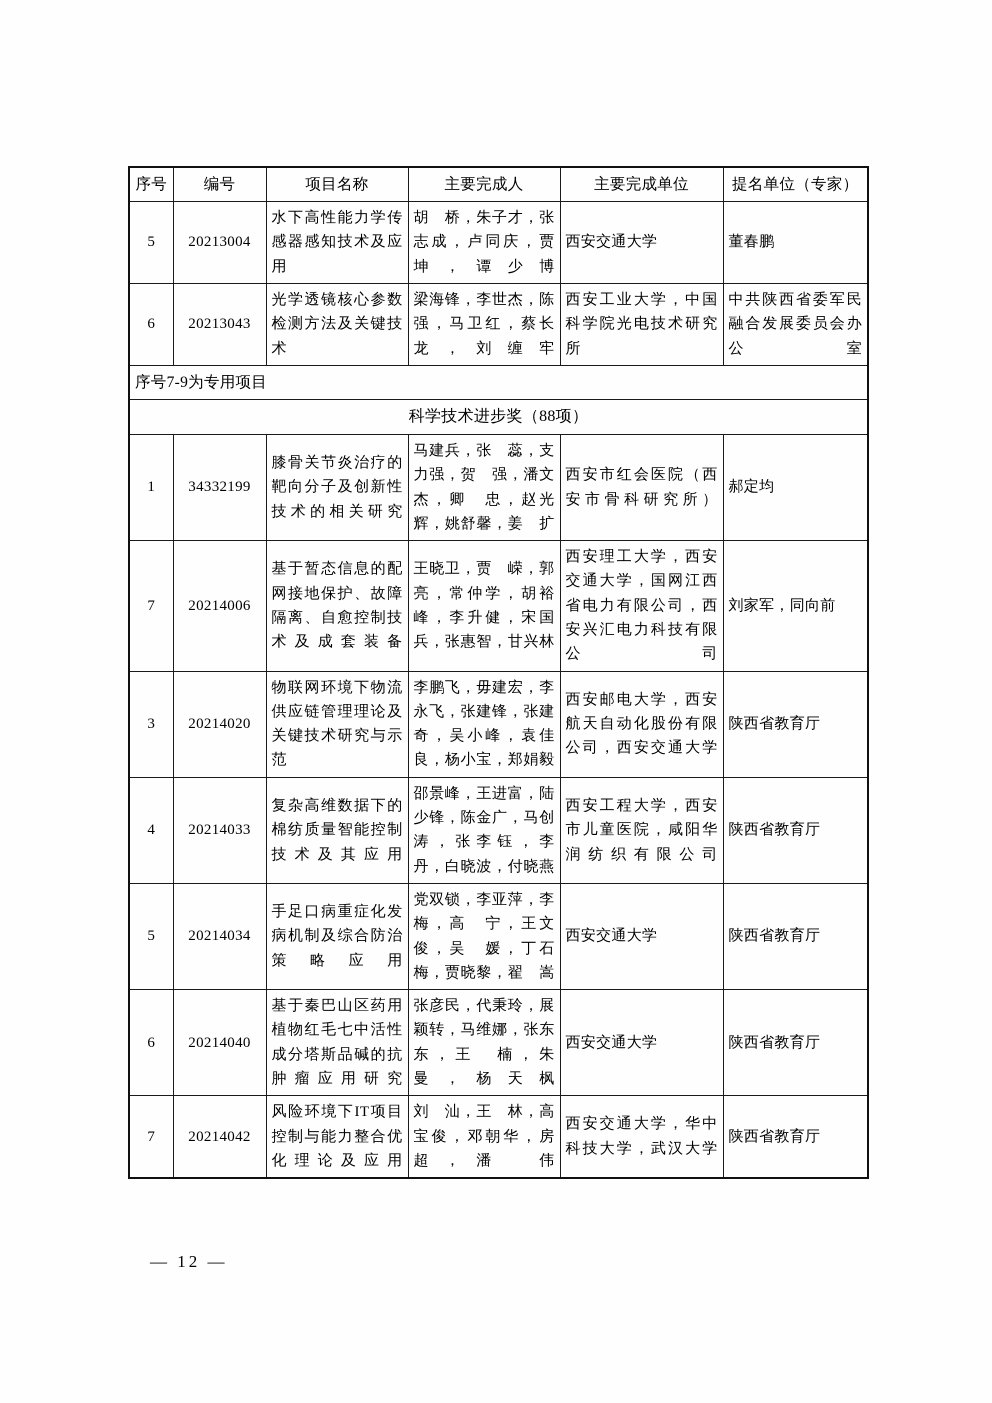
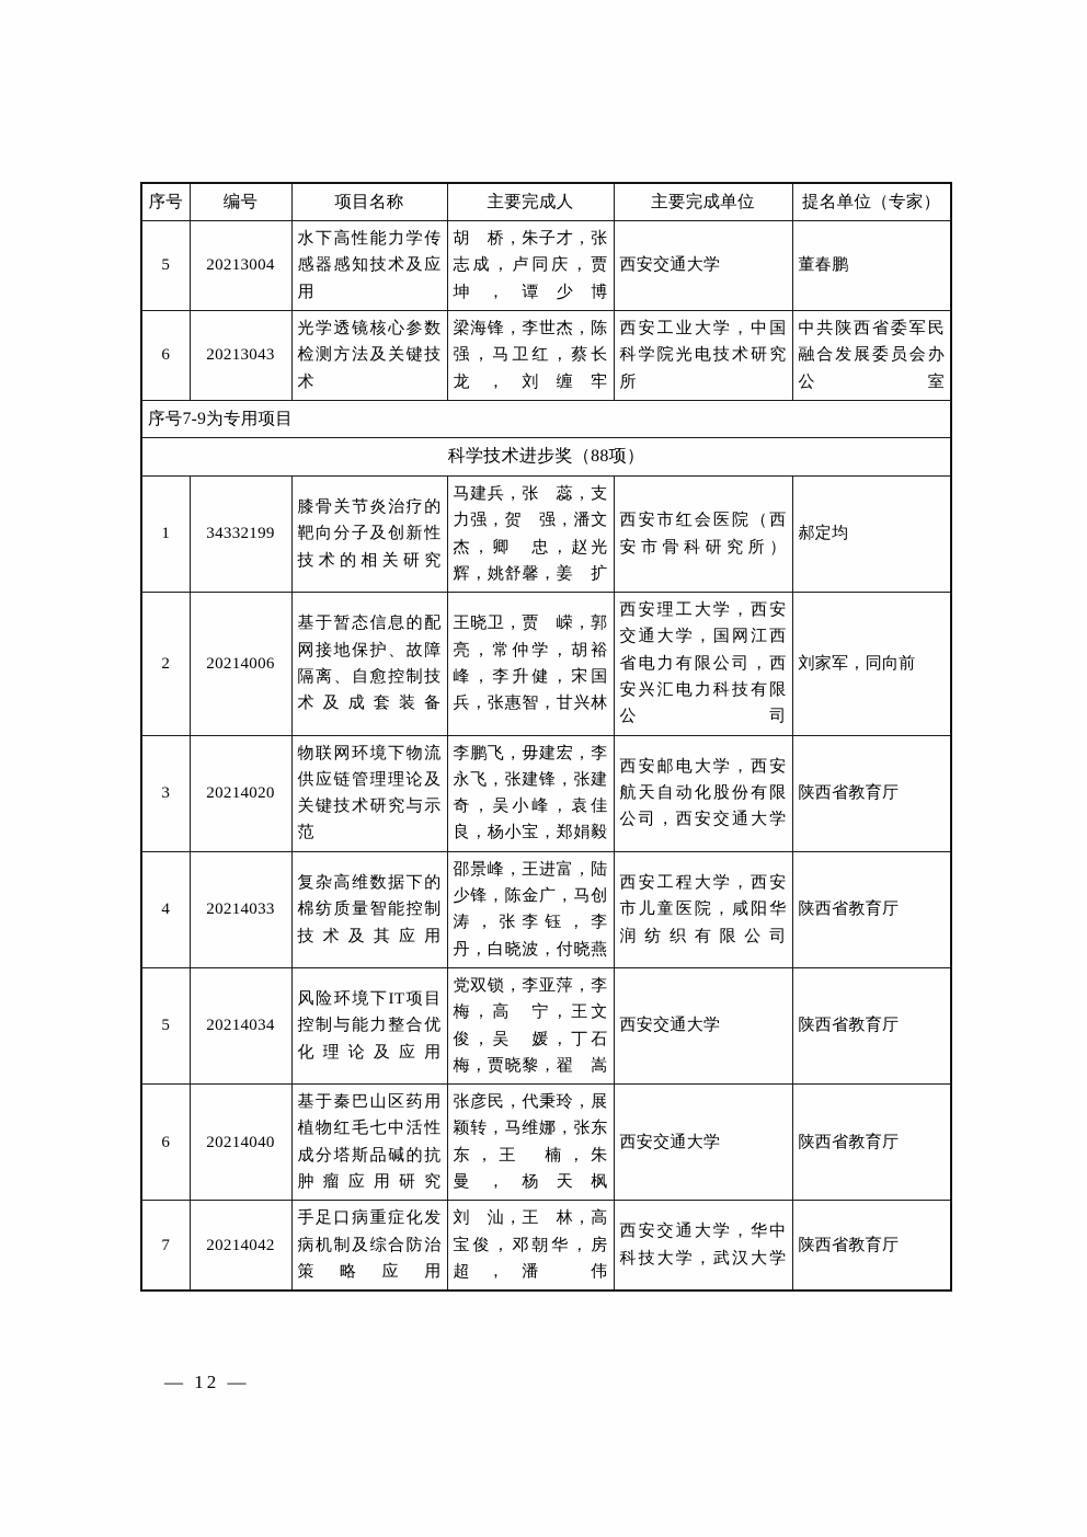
  序号	编号	项目名称	主要完成人	主要完成单位	提名单位（专家）
  5	20213004	水下高性能力学传感器感知技术及应用	胡 桥，朱子才，张志成，卢同庆，贾 坤，谭少博	西安交通大学	董春鹏
  6	20213043	光学透镜核心参数检测方法及关键技术	梁海锋，李世杰，陈 强，马卫红，蔡长龙，刘缠牢	西安工业大学，中国科学院光电技术研究所	中共陕西省委军民融合发展委员会办公室
  序号7-9为专用项目
  科学技术进步奖（88项）
  1	34332199	膝骨关节炎治疗的靶向分子及创新性技术的相关研究	马建兵，张 蕊，支力强，贺 强，潘文杰，卿 忠，赵光辉，姚舒馨，姜 扩	西安市红会医院（西安市骨科研究所）	郝定均
- 7	20214006	基于暂态信息的配网接地保护、故障隔离、自愈控制技术及成套装备	王晓卫，贾 嵘，郭 亮，常仲学，胡裕峰，李升健，宋国兵，张惠智，甘兴林	西安理工大学，西安交通大学，国网江西省电力有限公司，西安兴汇电力科技有限公司	刘家军，同向前
+ 2	20214006	基于暂态信息的配网接地保护、故障隔离、自愈控制技术及成套装备	王晓卫，贾 嵘，郭 亮，常仲学，胡裕峰，李升健，宋国兵，张惠智，甘兴林	西安理工大学，西安交通大学，国网江西省电力有限公司，西安兴汇电力科技有限公司	刘家军，同向前
  3	20214020	物联网环境下物流供应链管理理论及关键技术研究与示范	李鹏飞，毋建宏，李永飞，张建锋，张建奇，吴小峰，袁佳良，杨小宝，郑娟毅	西安邮电大学，西安航天自动化股份有限公司，西安交通大学	陕西省教育厅
  4	20214033	复杂高维数据下的棉纺质量智能控制技术及其应用	邵景峰，王进富，陆少锋，陈金广，马创涛，张李钰，李 丹，白晓波，付晓燕	西安工程大学，西安市儿童医院，咸阳华润纺织有限公司	陕西省教育厅
- 5	20214034	手足口病重症化发病机制及综合防治策略应用	党双锁，李亚萍，李 梅，高 宁，王文俊，吴 媛，丁石梅，贾晓黎，翟 嵩	西安交通大学	陕西省教育厅
+ 5	20214034	风险环境下IT项目控制与能力整合优化理论及应用	党双锁，李亚萍，李 梅，高 宁，王文俊，吴 媛，丁石梅，贾晓黎，翟 嵩	西安交通大学	陕西省教育厅
  6	20214040	基于秦巴山区药用植物红毛七中活性成分塔斯品碱的抗肿瘤应用研究	张彦民，代秉玲，展颖转，马维娜，张东东，王 楠，朱 曼，杨天枫	西安交通大学	陕西省教育厅
- 7	20214042	风险环境下IT项目控制与能力整合优化理论及应用	刘 汕，王 林，高宝俊，邓朝华，房 超，潘 伟	西安交通大学，华中科技大学，武汉大学	陕西省教育厅
+ 7	20214042	手足口病重症化发病机制及综合防治策略应用	刘 汕，王 林，高宝俊，邓朝华，房 超，潘 伟	西安交通大学，华中科技大学，武汉大学	陕西省教育厅
  — 12 —
